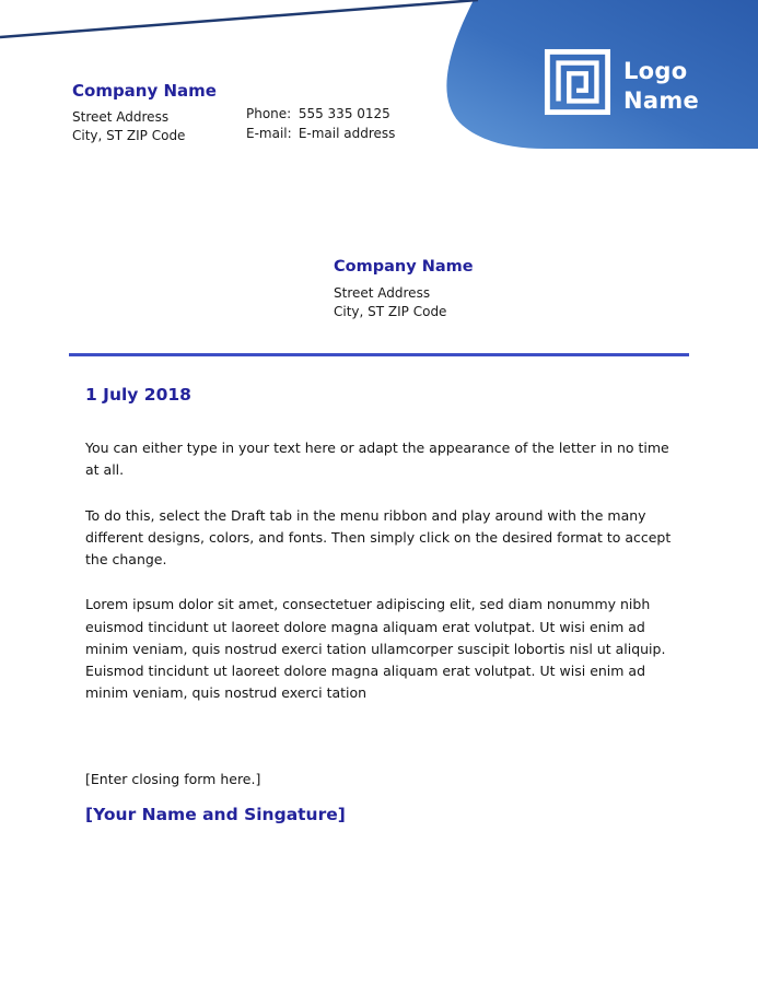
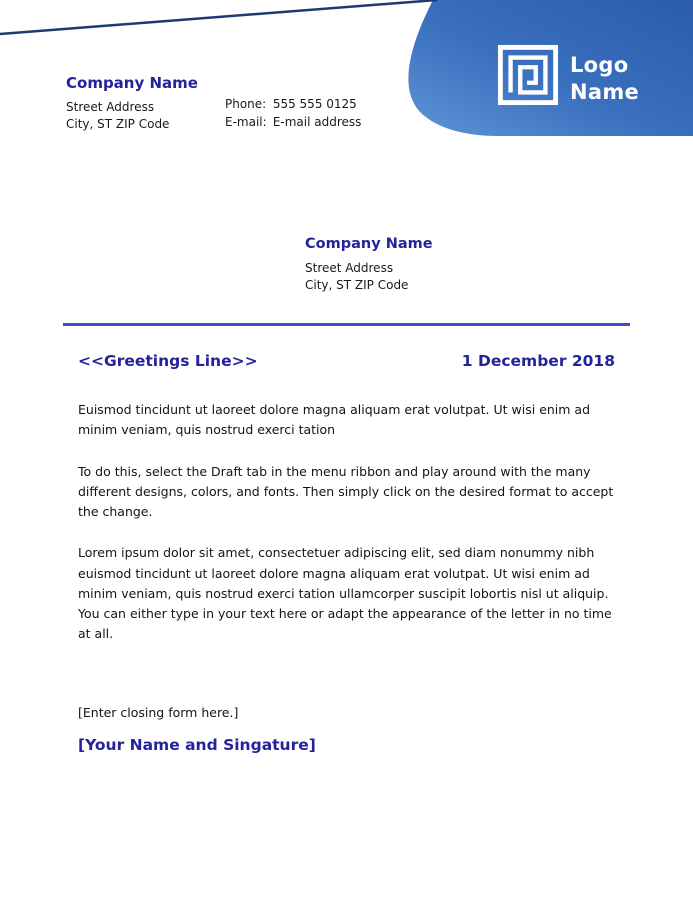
  Logo
  Name
  Company Name
  Street Address
  City, ST ZIP Code
- Phone: 555 335 0125
+ Phone: 555 555 0125
  E-mail: E-mail address
  Company Name
  Street Address
  City, ST ZIP Code
+ <<Greetings Line>>
- 1 July 2018
+ 1 December 2018
- You can either type in your text here or adapt the appearance of the letter in no time at all.
+ Euismod tincidunt ut laoreet dolore magna aliquam erat volutpat. Ut wisi enim ad minim veniam, quis nostrud exerci tation
  To do this, select the Draft tab in the menu ribbon and play around with the many different designs, colors, and fonts. Then simply click on the desired format to accept the change.
  Lorem ipsum dolor sit amet, consectetuer adipiscing elit, sed diam nonummy nibh euismod tincidunt ut laoreet dolore magna aliquam erat volutpat. Ut wisi enim ad minim veniam, quis nostrud exerci tation ullamcorper suscipit lobortis nisl ut aliquip.
- Euismod tincidunt ut laoreet dolore magna aliquam erat volutpat. Ut wisi enim ad minim veniam, quis nostrud exerci tation
+ You can either type in your text here or adapt the appearance of the letter in no time at all.
  [Enter closing form here.]
  [Your Name and Singature]
